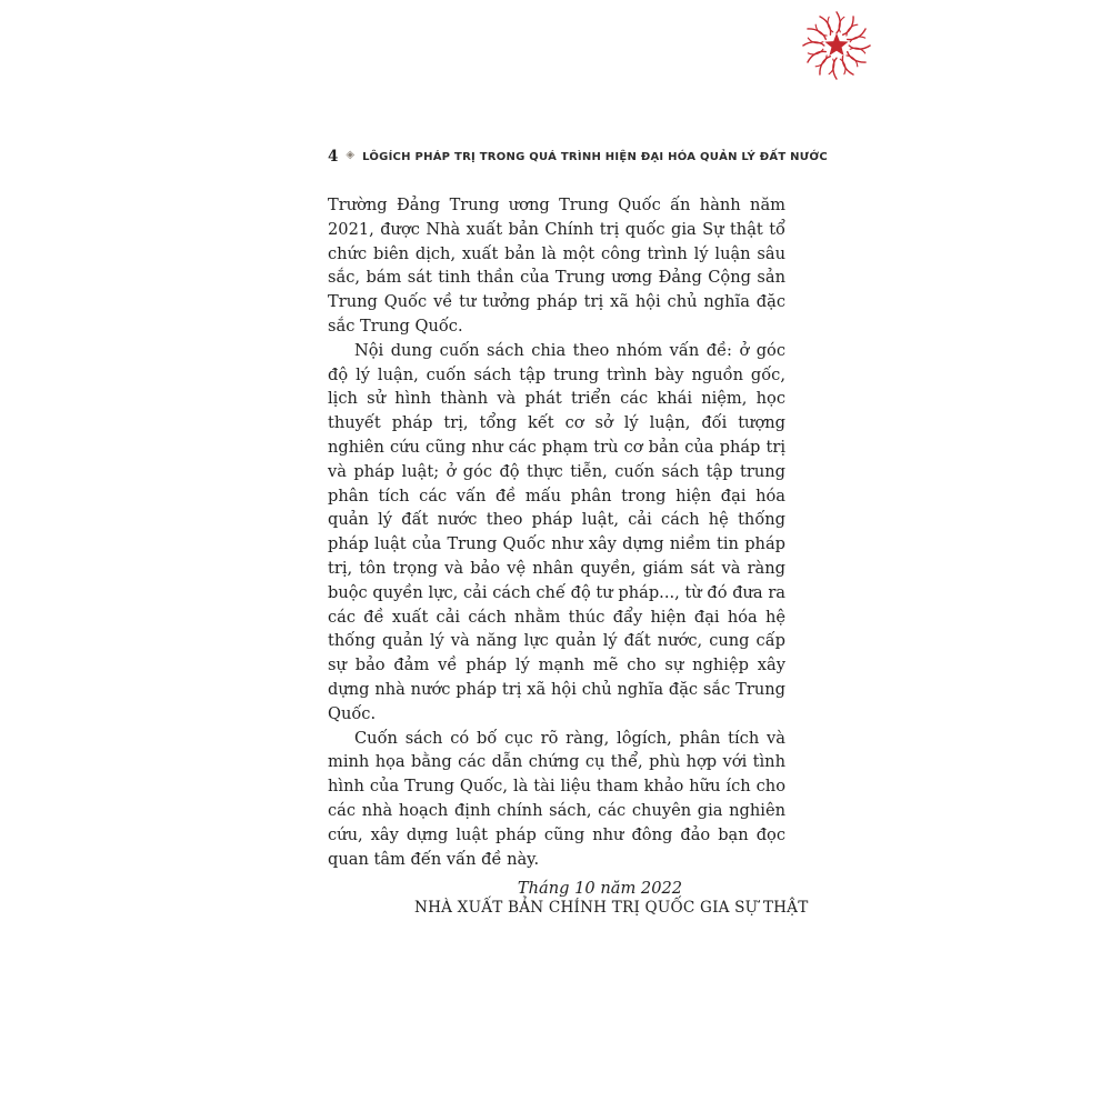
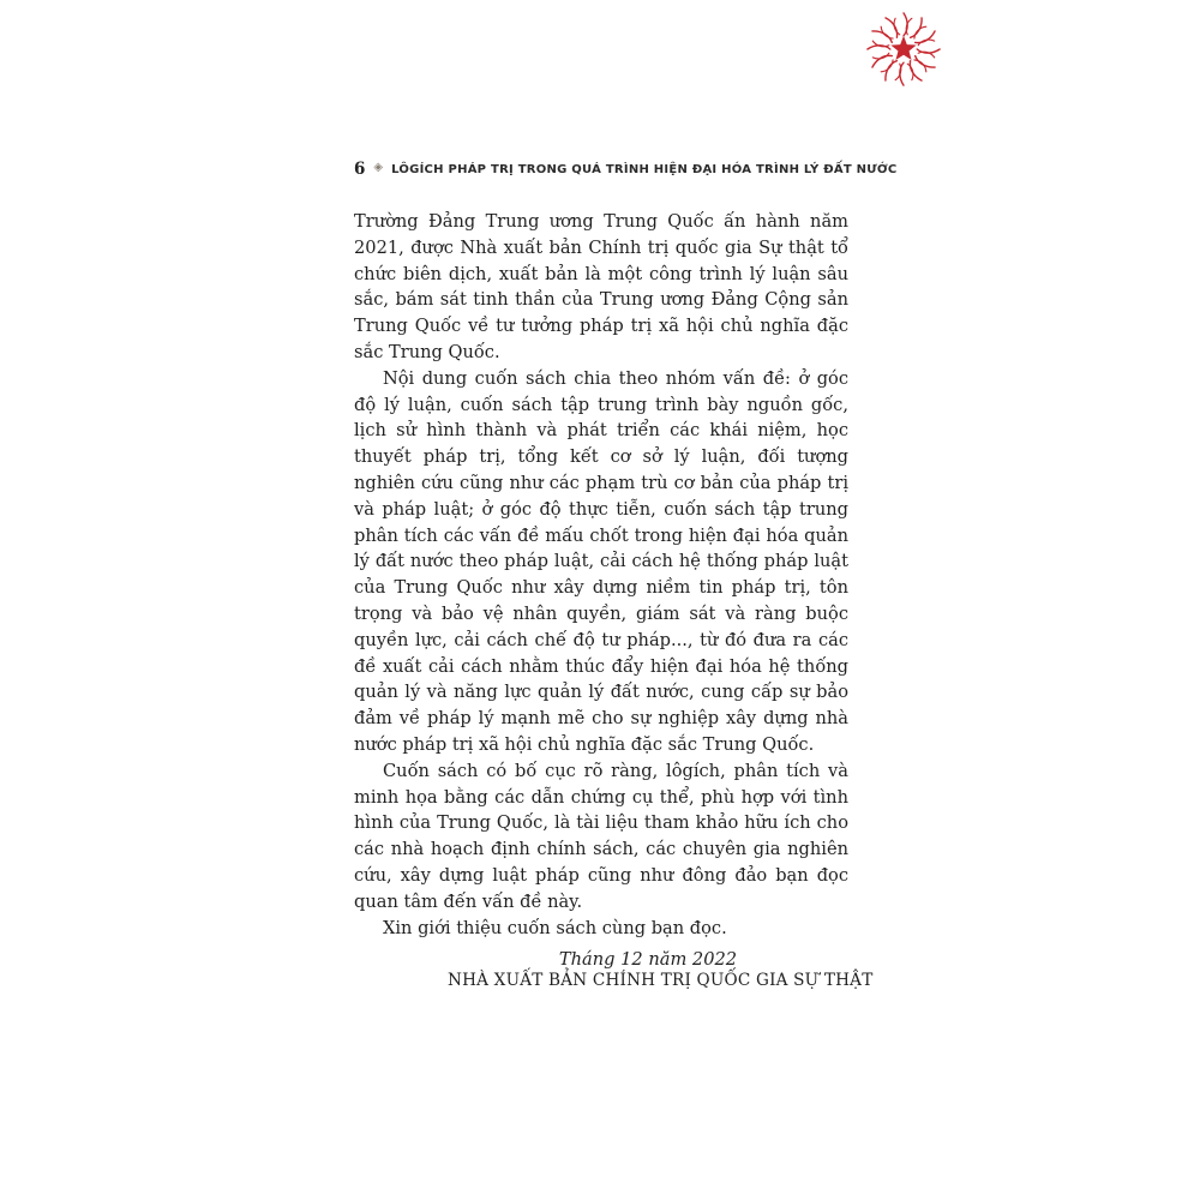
- 4
+ 6
  ◈
- LÔGÍCH PHÁP TRỊ TRONG QUÁ TRÌNH HIỆN ĐẠI HÓA QUẢN LÝ ĐẤT NƯỚC
+ LÔGÍCH PHÁP TRỊ TRONG QUÁ TRÌNH HIỆN ĐẠI HÓA TRÌNH LÝ ĐẤT NƯỚC
  Trường Đảng Trung ương Trung Quốc ấn hành năm 2021, được Nhà xuất bản Chính trị quốc gia Sự thật tổ chức biên dịch, xuất bản là một công trình lý luận sâu sắc, bám sát tinh thần của Trung ương Đảng Cộng sản Trung Quốc về tư tưởng pháp trị xã hội chủ nghĩa đặc sắc Trung Quốc.
- Nội dung cuốn sách chia theo nhóm vấn đề: ở góc độ lý luận, cuốn sách tập trung trình bày nguồn gốc, lịch sử hình thành và phát triển các khái niệm, học thuyết pháp trị, tổng kết cơ sở lý luận, đối tượng nghiên cứu cũng như các phạm trù cơ bản của pháp trị và pháp luật; ở góc độ thực tiễn, cuốn sách tập trung phân tích các vấn đề mấu phân trong hiện đại hóa quản lý đất nước theo pháp luật, cải cách hệ thống pháp luật của Trung Quốc như xây dựng niềm tin pháp trị, tôn trọng và bảo vệ nhân quyền, giám sát và ràng buộc quyền lực, cải cách chế độ tư pháp..., từ đó đưa ra các đề xuất cải cách nhằm thúc đẩy hiện đại hóa hệ thống quản lý và năng lực quản lý đất nước, cung cấp sự bảo đảm về pháp lý mạnh mẽ cho sự nghiệp xây dựng nhà nước pháp trị xã hội chủ nghĩa đặc sắc Trung Quốc.
+ Nội dung cuốn sách chia theo nhóm vấn đề: ở góc độ lý luận, cuốn sách tập trung trình bày nguồn gốc, lịch sử hình thành và phát triển các khái niệm, học thuyết pháp trị, tổng kết cơ sở lý luận, đối tượng nghiên cứu cũng như các phạm trù cơ bản của pháp trị và pháp luật; ở góc độ thực tiễn, cuốn sách tập trung phân tích các vấn đề mấu chốt trong hiện đại hóa quản lý đất nước theo pháp luật, cải cách hệ thống pháp luật của Trung Quốc như xây dựng niềm tin pháp trị, tôn trọng và bảo vệ nhân quyền, giám sát và ràng buộc quyền lực, cải cách chế độ tư pháp..., từ đó đưa ra các đề xuất cải cách nhằm thúc đẩy hiện đại hóa hệ thống quản lý và năng lực quản lý đất nước, cung cấp sự bảo đảm về pháp lý mạnh mẽ cho sự nghiệp xây dựng nhà nước pháp trị xã hội chủ nghĩa đặc sắc Trung Quốc.
  Cuốn sách có bố cục rõ ràng, lôgích, phân tích và minh họa bằng các dẫn chứng cụ thể, phù hợp với tình hình của Trung Quốc, là tài liệu tham khảo hữu ích cho các nhà hoạch định chính sách, các chuyên gia nghiên cứu, xây dựng luật pháp cũng như đông đảo bạn đọc quan tâm đến vấn đề này.
+ Xin giới thiệu cuốn sách cùng bạn đọc.
- Tháng 10 năm 2022
+ Tháng 12 năm 2022
  NHÀ XUẤT BẢN CHÍNH TRỊ QUỐC GIA SỰ THẬT
